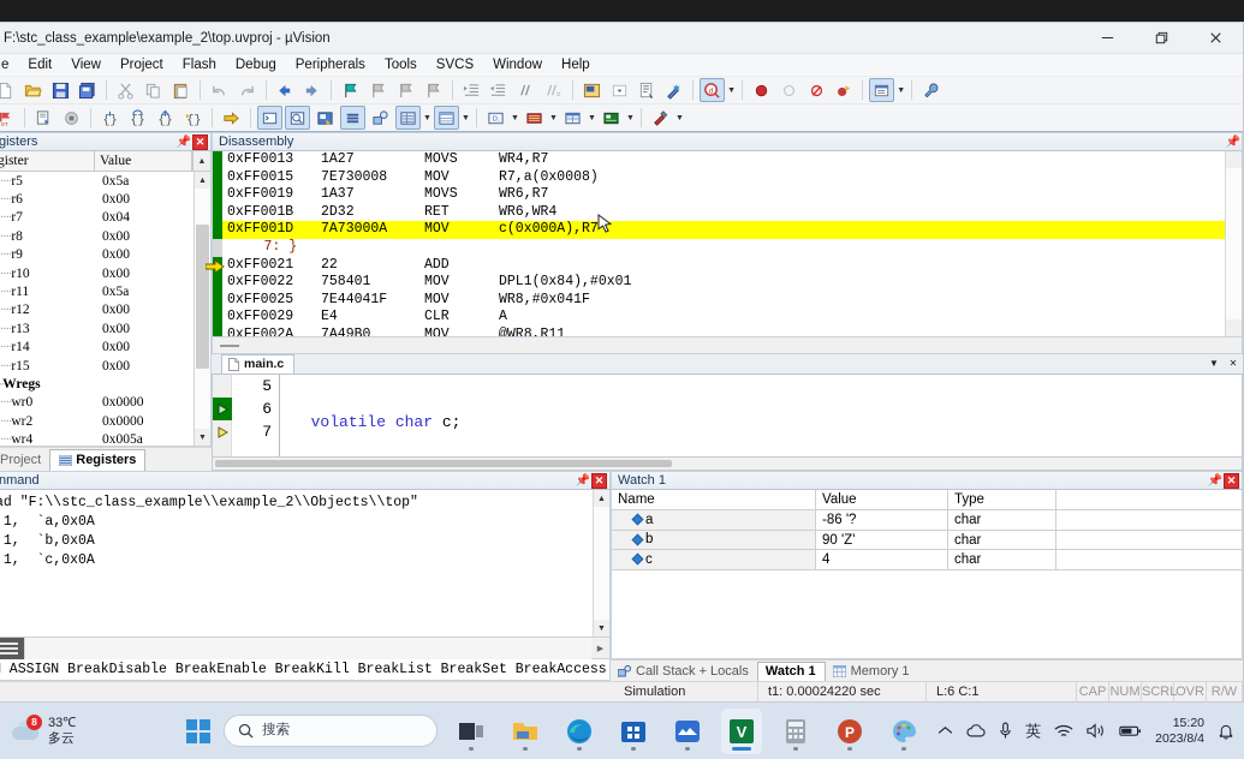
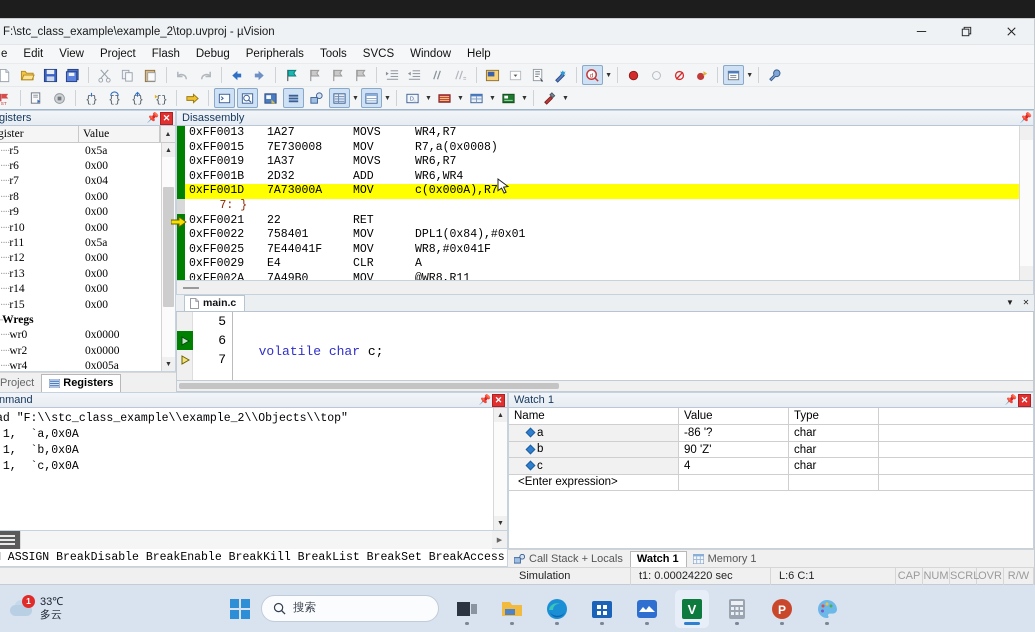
  F:\stc_class_example\example_2\top.uvproj - µVision
  e
  Edit
  View
  Project
  Flash
  Debug
  Peripherals
  Tools
  SVCS
  Window
  Help
  {}
  {}
  {}
  {}
  gisters
  📌
  ✕
  gister
  Value
  ····r5
  0x5a
  ····r6
  0x00
  ····r7
  0x04
  ····r8
  0x00
  ····r9
  0x00
  ····r10
  0x00
  ····r11
  0x5a
  ····r12
  0x00
  ····r13
  0x00
  ····r14
  0x00
  ····r15
  0x00
  Wregs
  ····wr0
  0x0000
  ····wr2
  0x0000
  ····wr4
  0x005a
  ▲
  ▼
  Project
  Registers
  Disassembly
  📌
  0xFF0013
  1A27
  MOVS
  WR4,R7
  0xFF0015
  7E730008
  MOV
  R7,a(0x0008)
  0xFF0019
  1A37
  MOVS
  WR6,R7
  0xFF001B
  2D32
- RET
+ ADD
  WR6,WR4
  0xFF001D
  7A73000A
  MOV
  c(0x000A),R7
  7: }
  0xFF0021
  22
- ADD
+ RET
  0xFF0022
  758401
  MOV
  DPL1(0x84),#0x01
  0xFF0025
  7E44041F
  MOV
  WR8,#0x041F
  0xFF0029
  E4
  CLR
  A
  0xFF002A
  7A49B0
  MOV
  @WR8,R11
  main.c
  ▼
  ✕
  5
  6
  7
  volatile char c;
  nmand
  📌
  ✕
  d "F:\\stc_class_example\\example_2\\Objects\\top"
  1, `a,0x0A
  1, `b,0x0A
  1, `c,0x0A
  ASSIGN BreakDisable BreakEnable BreakKill BreakList BreakSet BreakAccess
  Watch 1
  📌
  ✕
  Name
  Value
  Type
  a
  -86 '?
  char
  b
  90 'Z'
  char
  c
  4
  char
+ <Enter expression>
  Call Stack + Locals
  Watch 1
  Memory 1
  Simulation
  t1: 0.00024220 sec
  L:6 C:1
  CAP
  NUM
  SCRL
  OVR
  R/W
- 8
+ 1
  33℃
  多云
  搜索
  V
  P
- 英
- 15:20
- 2023/8/4
